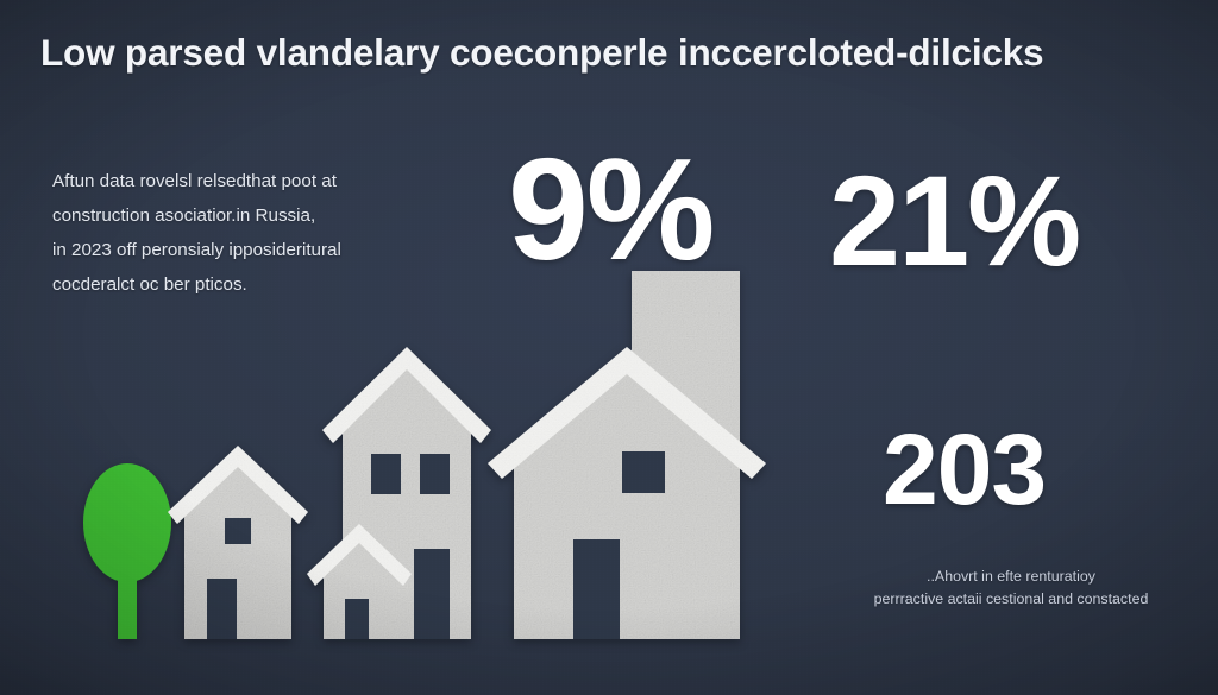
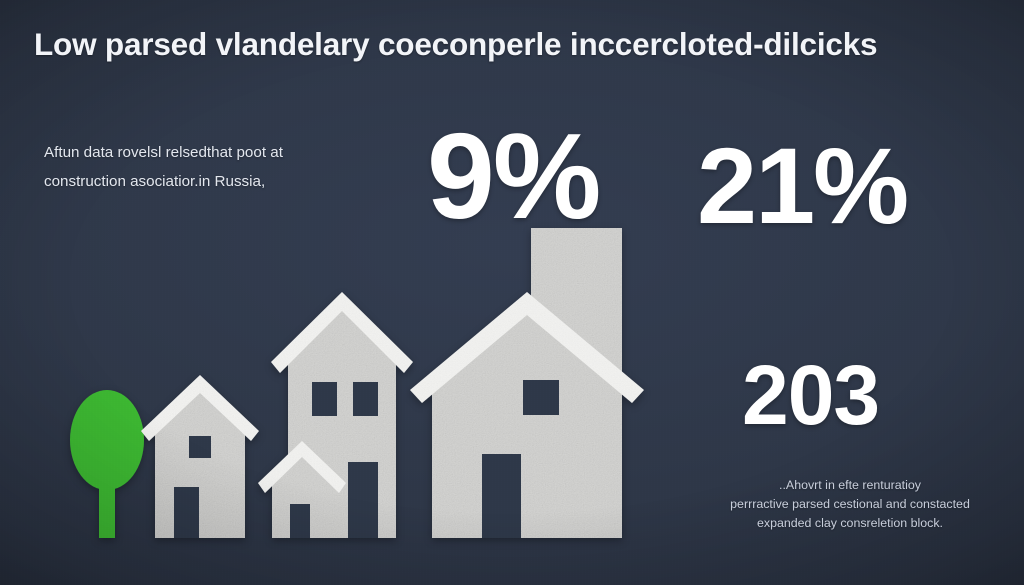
  Low parsed vlandelary coeconperle inccercloted-dilcicks
  Aftun data rovelsl relsedthat poot at
  construction asociatior.in Russia,
- in 2023 off peronsialy ipposideritural
- cocderalct oc ber pticos.
  9%
  21%
  203
  ..Ahovrt in efte renturatioy
- perrractive actaii cestional and constacted
+ perrractive parsed cestional and constacted
+ expanded clay consreletion block.
